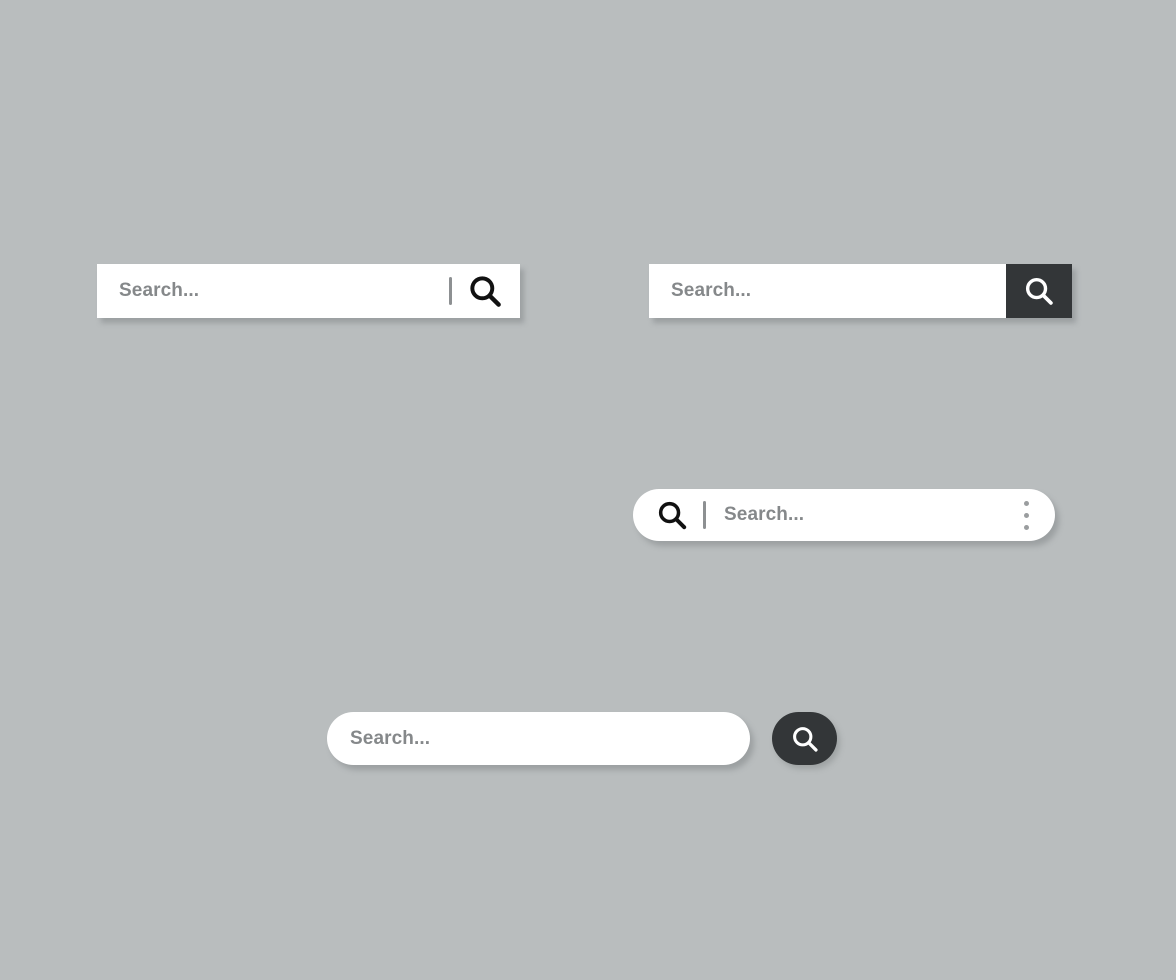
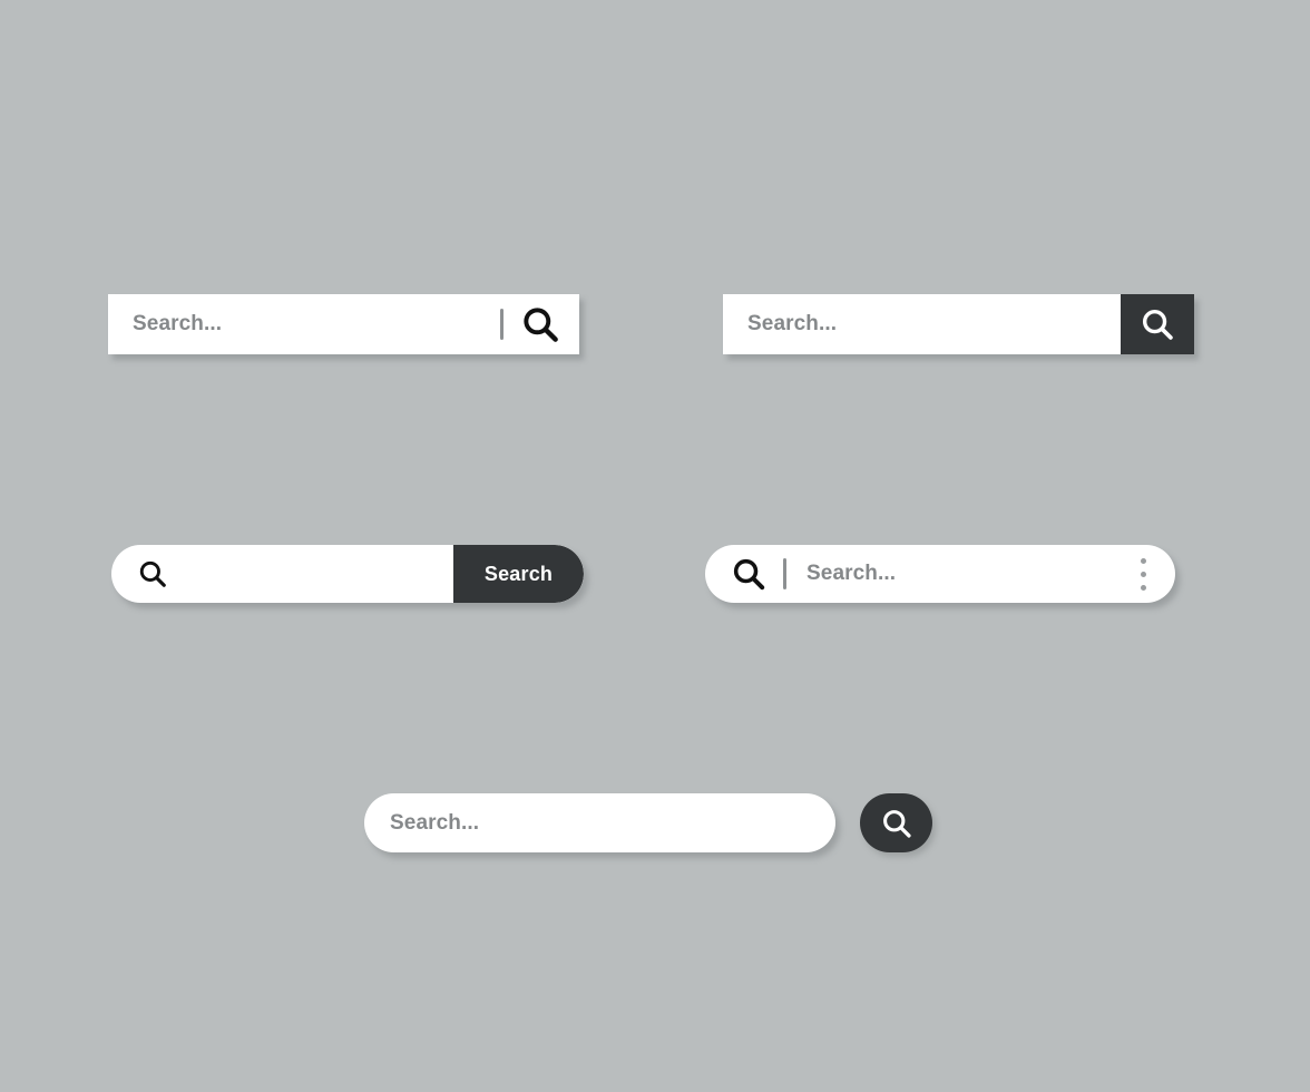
  Search...
  Search...
+ Search
  Search...
  Search...
